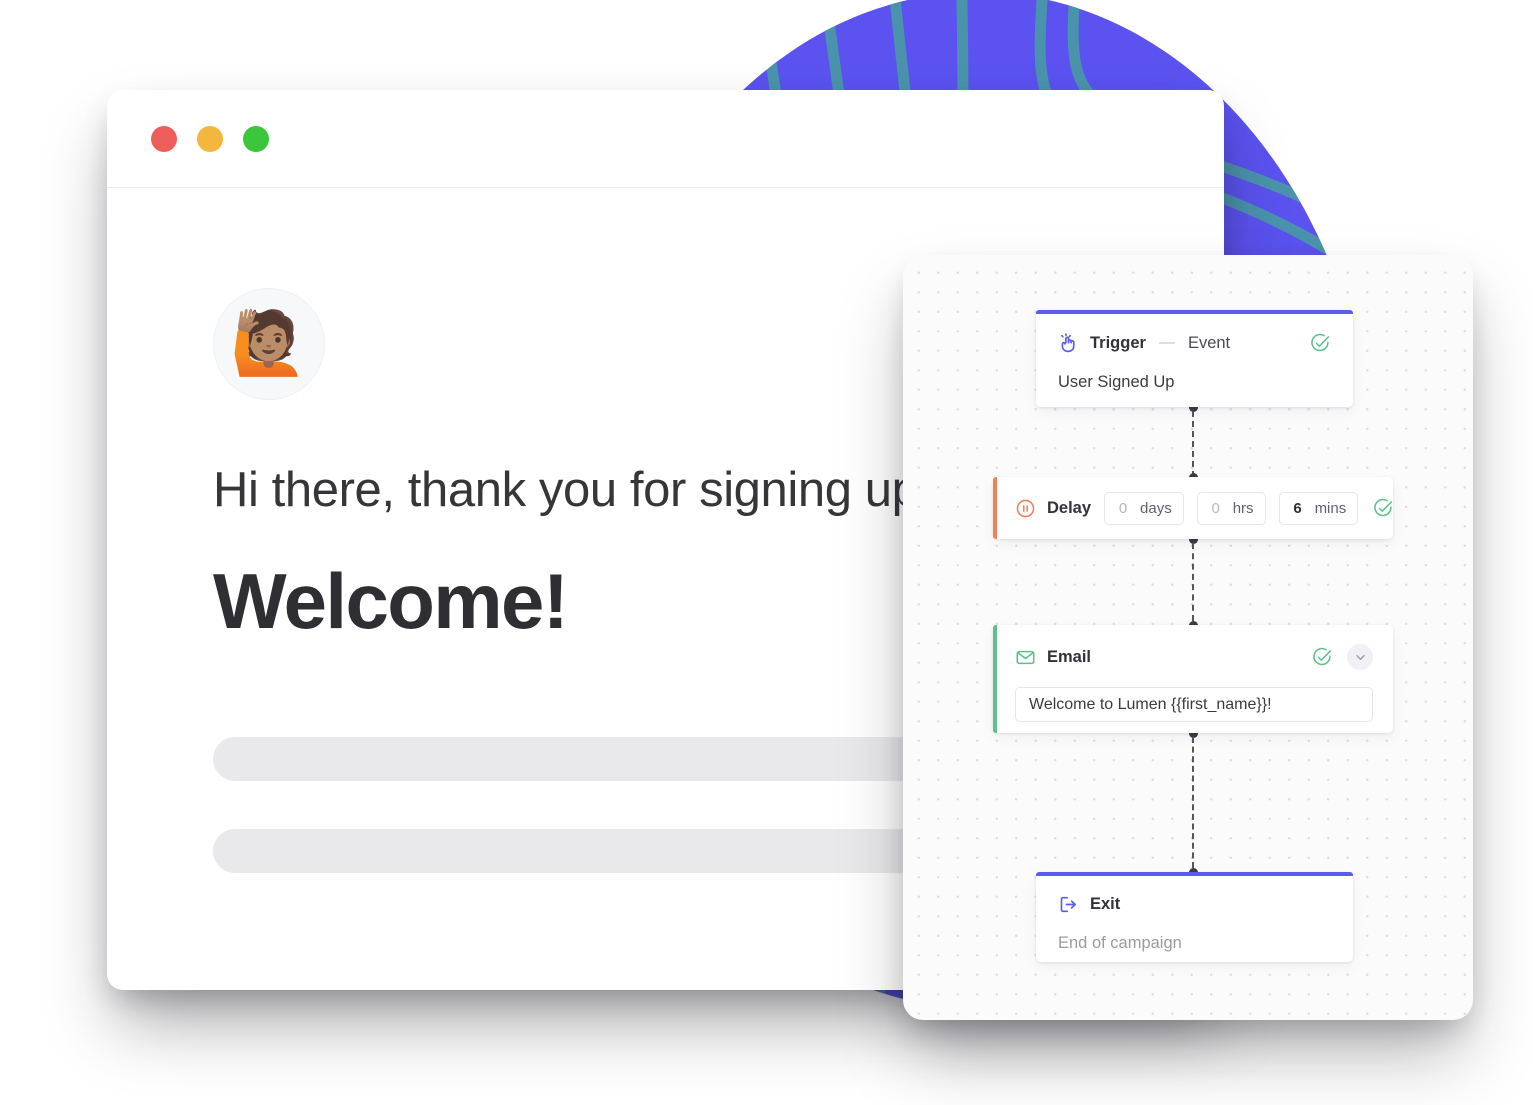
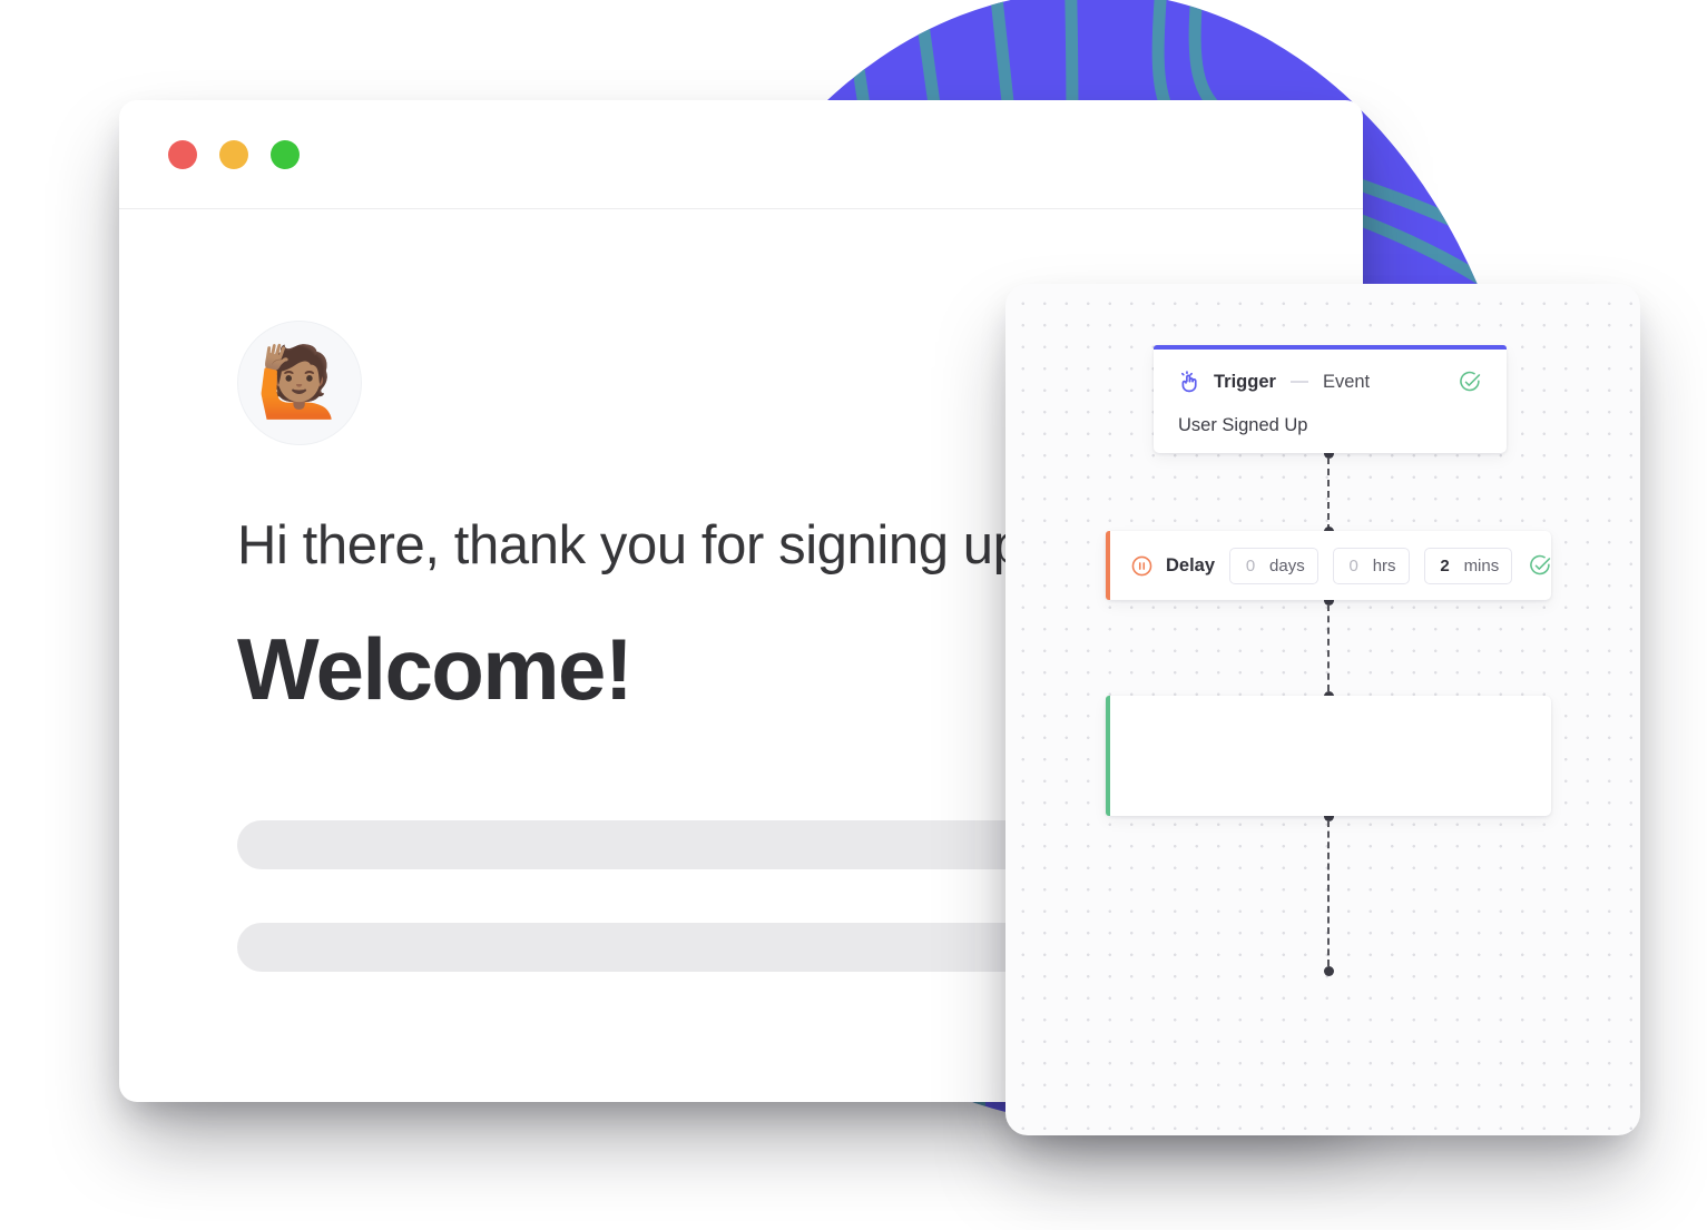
  🙋🏽
  Hi there, thank you for signing u
  Welcome!
  Trigger
  Event
  User Signed Up
  Delay
  0
  days
  0
  hrs
- 6
+ 2
  mins
- Email
- Welcome to Lumen {{first_name}}!
- Exit
- End of campaign
